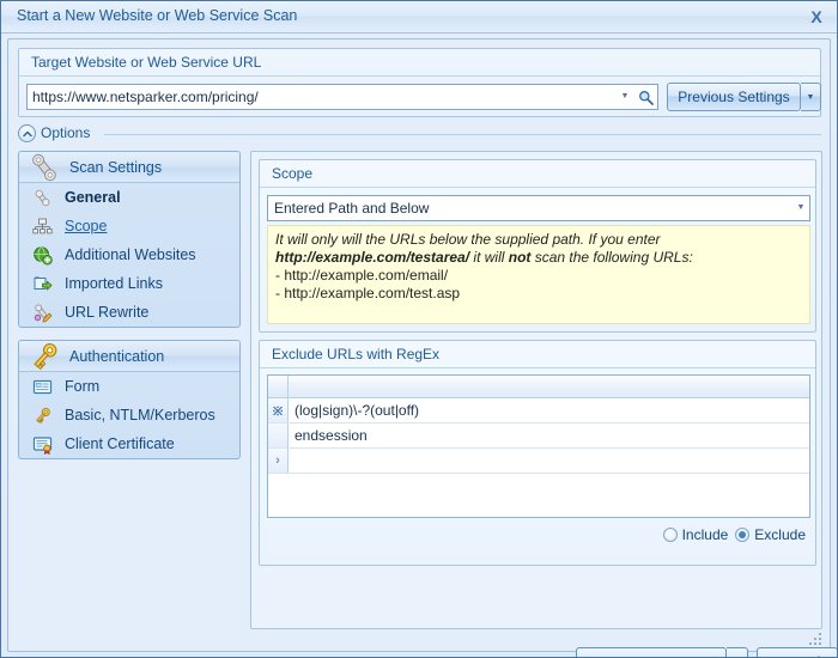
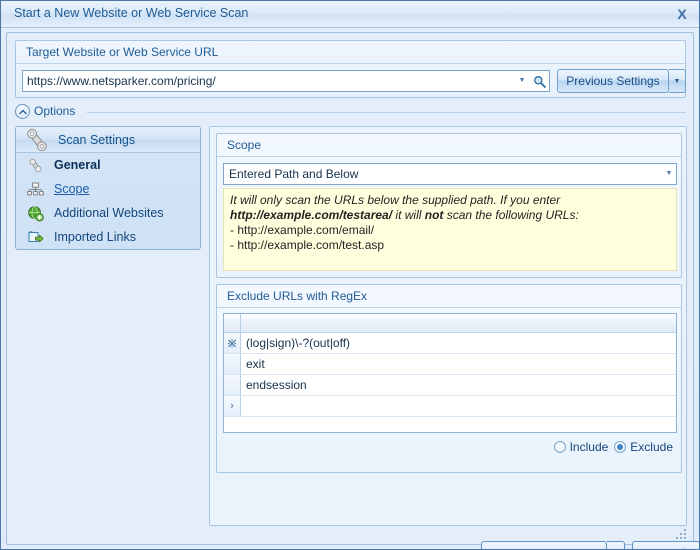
  Start a New Website or Web Service Scan
  X
  Target Website or Web Service URL
  https://www.netsparker.com/pricing/
  Previous Settings
  Options
  Scan Settings
  General
  Scope
  Additional Websites
  Imported Links
- URL Rewrite
- Authentication
- Form
- Basic, NTLM/Kerberos
- Client Certificate
  Scope
  Entered Path and Below
- It will only will the URLs below the supplied path. If you enter
+ It will only scan the URLs below the supplied path. If you enter
  http://example.com/testarea/ it will not scan the following URLs:
  - http://example.com/email/
  - http://example.com/test.asp
  Exclude URLs with RegEx
  ※
  (log|sign)\-?(out|off)
+ exit
  endsession
  ›
  Include
  Exclude
